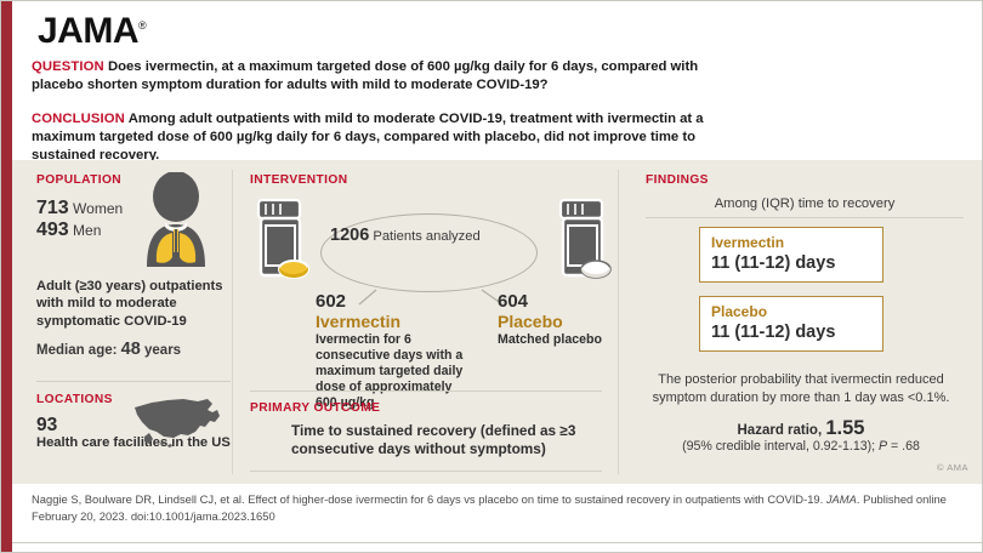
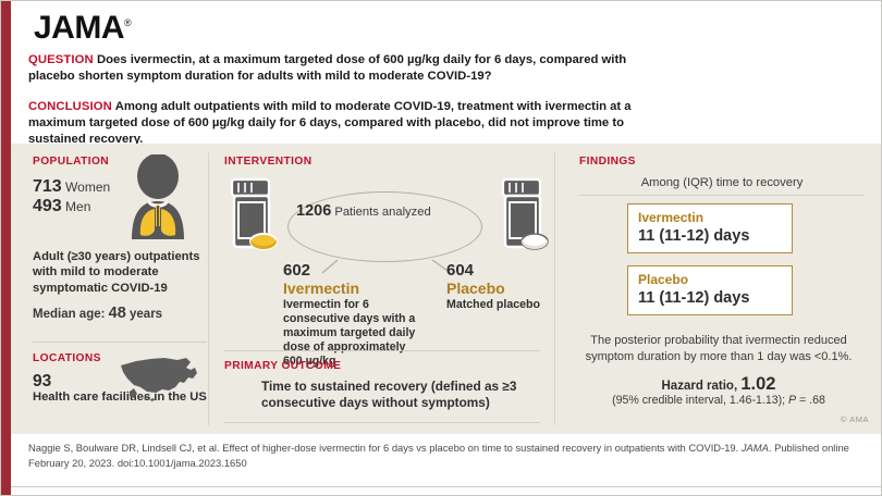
  JAMA®
  QUESTION Does ivermectin, at a maximum targeted dose of 600 µg/kg daily for 6 days, compared with placebo shorten symptom duration for adults with mild to moderate COVID-19?
  CONCLUSION Among adult outpatients with mild to moderate COVID-19, treatment with ivermectin at a maximum targeted dose of 600 µg/kg daily for 6 days, compared with placebo, did not improve time to sustained recovery.
  POPULATION
  713 Women
  493 Men
  Adult (≥30 years) outpatients with mild to moderate symptomatic COVID-19
  Median age: 48 years
  LOCATIONS
  93
  Health care facilitie in the US
  INTERVENTION
  1206 Patients analyzed
  602
  Ivermectin
  Ivermectin for 6 consecutive days with a maximum targeted daily dose of approximately 600 µg/kg
  604
  Placebo
  Matched placebo
  PRIMARY OUTCOME
  Time to sustained recovery (defined as ≥3 consecutive days without symptoms)
  FINDINGS
  Among (IQR) time to recovery
  Ivermectin
  11 (11-12) days
  Placebo
  11 (11-12) days
  The posterior probability that ivermectin reduced symptom duration by more than 1 day was <0.1%.
- Hazard ratio, 1.55
+ Hazard ratio, 1.02
- (95% credible interval, 0.92-1.13); P = .68
+ (95% credible interval, 1.46-1.13); P = .68
  © AMA
  Naggie S, Boulware DR, Lindsell CJ, et al. Effect of higher-dose ivermectin for 6 days vs placebo on time to sustained recovery in outpatients with COVID-19. JAMA. Published online February 20, 2023. doi:10.1001/jama.2023.1650
